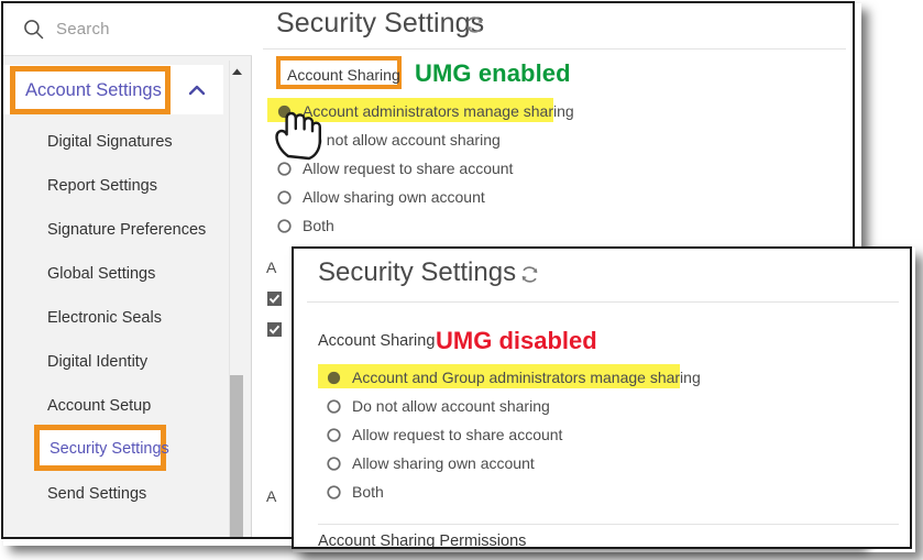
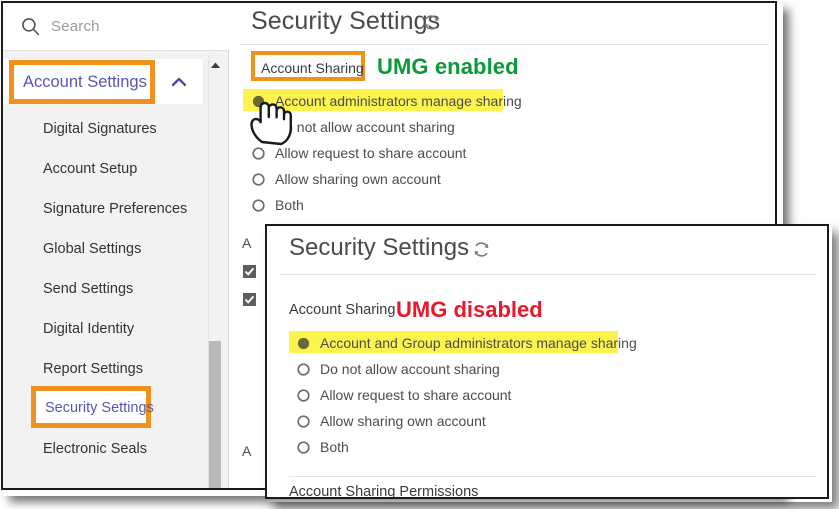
  Search
  Digital Signatures
- Report Settings
+ Account Setup
  Signature Preferences
  Global Settings
- Electronic Seals
+ Send Settings
  Digital Identity
- Account Setup
+ Report Settings
- Send Settings
+ Electronic Seals
  Account Settings
  Security Settings
  Security Settings
  UMG enabled
  Account administrators manage sharing
  not allow account sharing
  Allow request to share account
  Allow sharing own account
  Both
  A
  A
  Account Sharing
  Security Settings
  Account Sharing
  UMG disabled
  Account and Group administrators manage sharing
  Do not allow account sharing
  Allow request to share account
  Allow sharing own account
  Both
  Account Sharing Permissions
